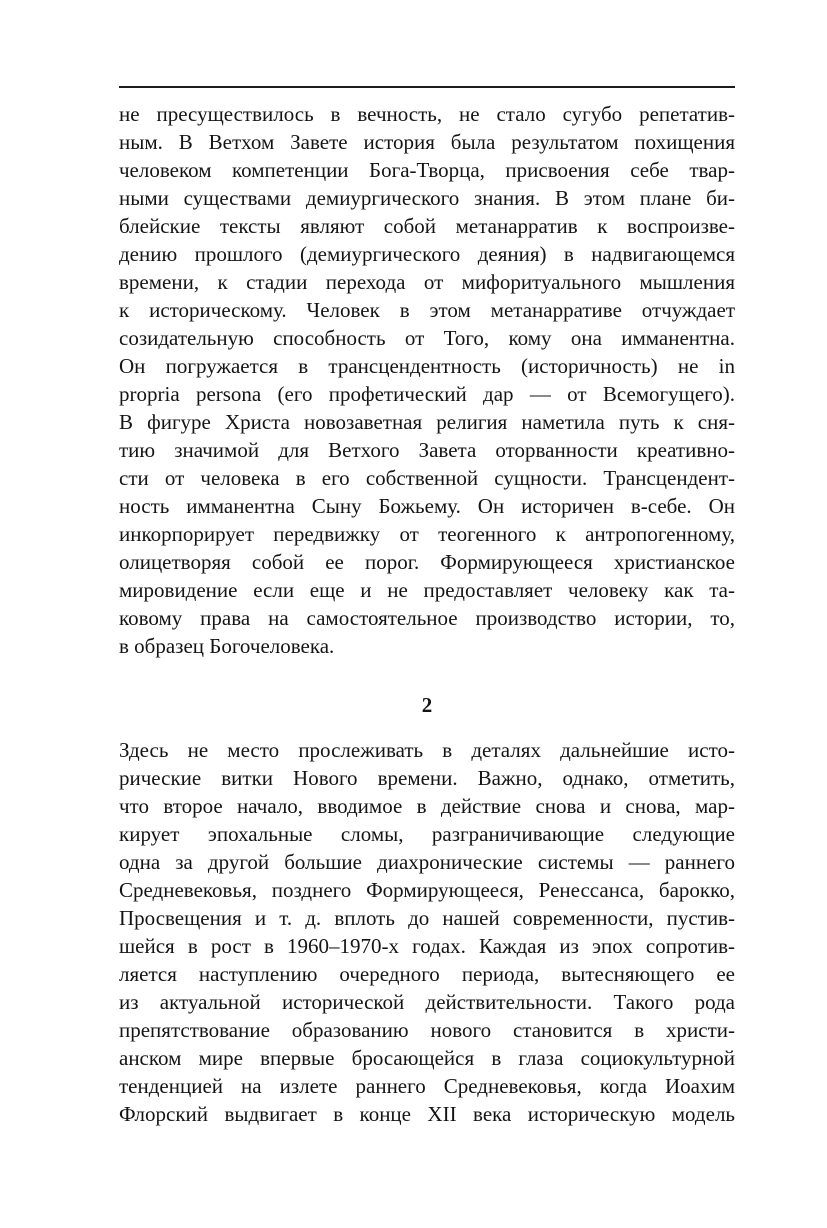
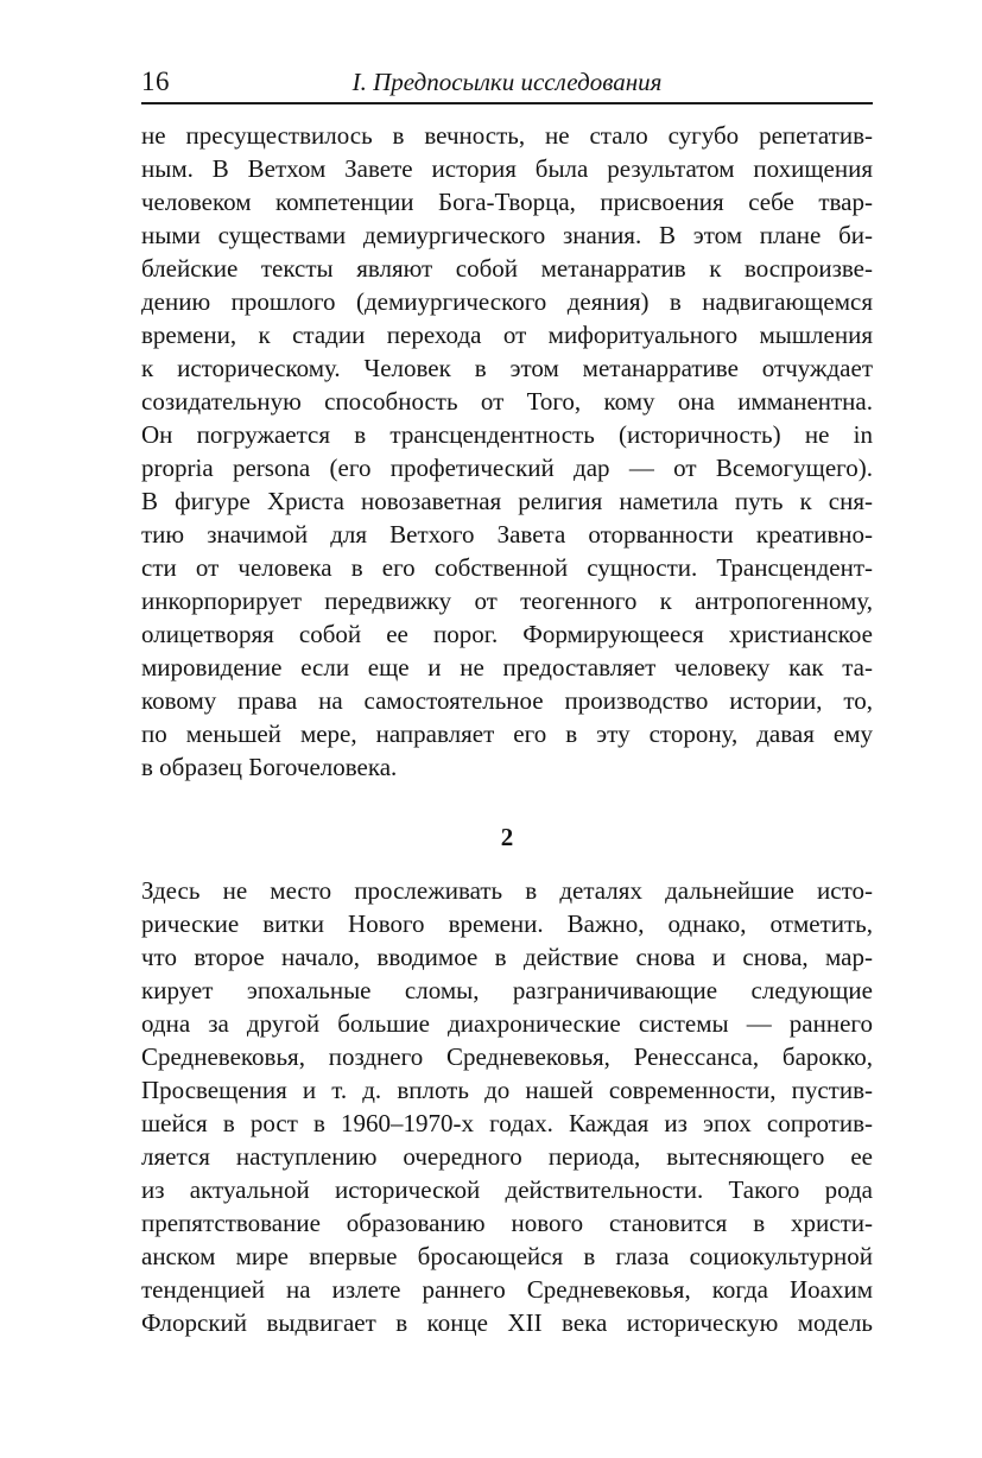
+ 16
+ I. Предпосылки исследования
  не пресуществилось в вечность, не стало сугубо репетатив-
  ным. В Ветхом Завете история была результатом похищения
  человеком компетенции Бога-Творца, присвоения себе твар-
  ными существами демиургического знания. В этом плане би-
  блейские тексты являют собой метанарратив к воспроизве-
  дению прошлого (демиургического деяния) в надвигающемся
  времени, к стадии перехода от мифоритуального мышления
  к историческому. Человек в этом метанарративе отчуждает
  созидательную способность от Того, кому она имманентна.
  Он погружается в трансцендентность (историчность) не in
  propria persona (его профетический дар — от Всемогущего).
  В фигуре Христа новозаветная религия наметила путь к сня-
  тию значимой для Ветхого Завета оторванности креативно-
  сти от человека в его собственной сущности. Трансцендент-
- ность имманентна Сыну Божьему. Он историчен в-себе. Он
  инкорпорирует передвижку от теогенного к антропогенному,
  олицетворяя собой ее порог. Формирующееся христианское
  мировидение если еще и не предоставляет человеку как та-
  ковому права на самостоятельное производство истории, то,
+ по меньшей мере, направляет его в эту сторону, давая ему
  в образец Богочеловека.
  2
  Здесь не место прослеживать в деталях дальнейшие исто-
  рические витки Нового времени. Важно, однако, отметить,
  что второе начало, вводимое в действие снова и снова, мар-
  кирует эпохальные сломы, разграничивающие следующие
  одна за другой большие диахронические системы — раннего
- Средневековья, позднего Формирующееся, Ренессанса, барокко,
+ Средневековья, позднего Средневековья, Ренессанса, барокко,
  Просвещения и т. д. вплоть до нашей современности, пустив-
  шейся в рост в 1960–1970-х годах. Каждая из эпох сопротив-
  ляется наступлению очередного периода, вытесняющего ее
  из актуальной исторической действительности. Такого рода
  препятствование образованию нового становится в христи-
  анском мире впервые бросающейся в глаза социокультурной
  тенденцией на излете раннего Средневековья, когда Иоахим
  Флорский выдвигает в конце XII века историческую модель
